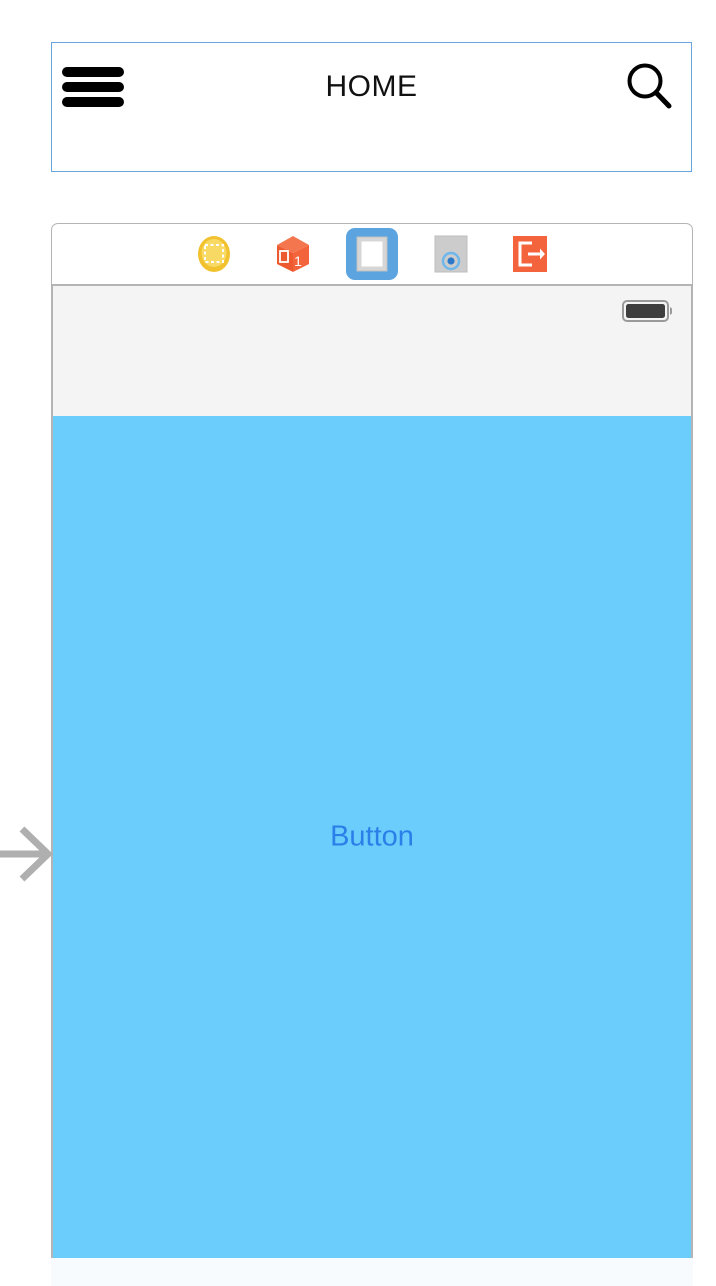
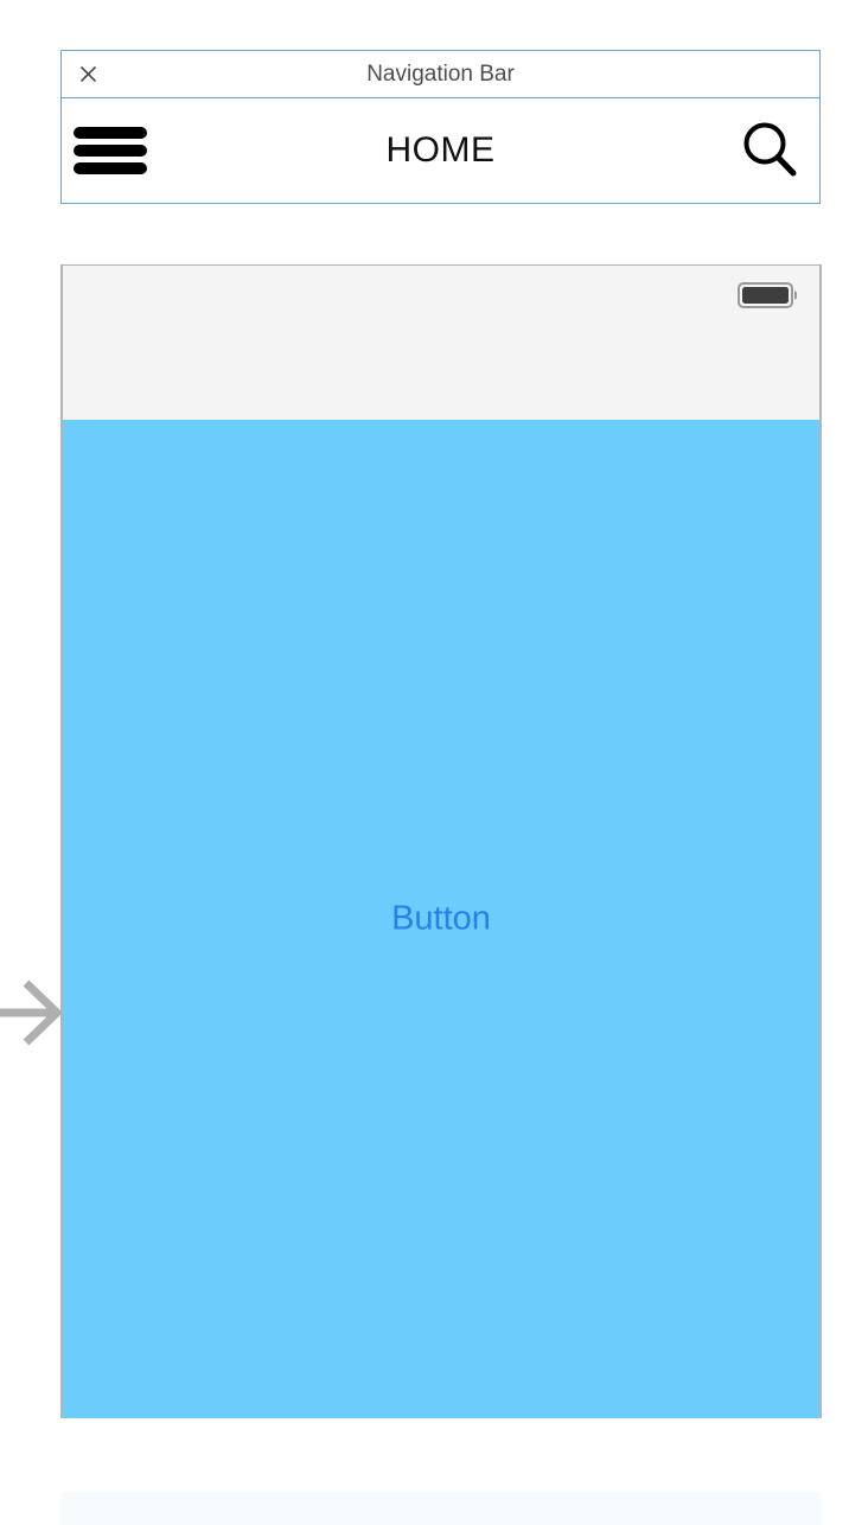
+ Navigation Bar
  HOME
- 1
  Button
